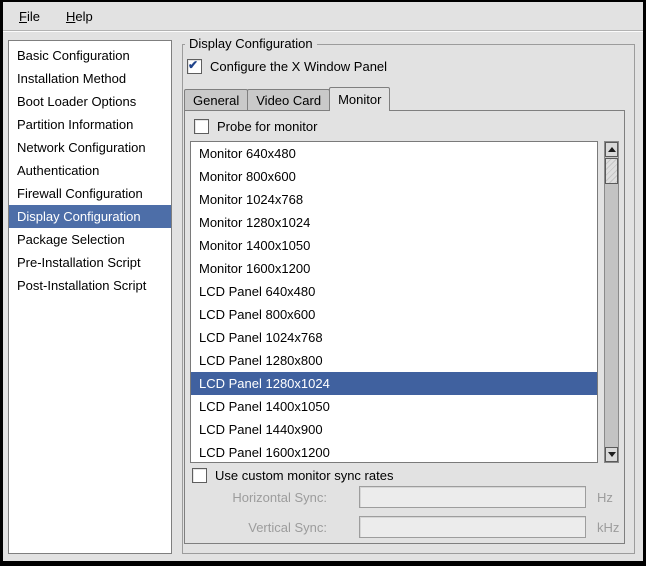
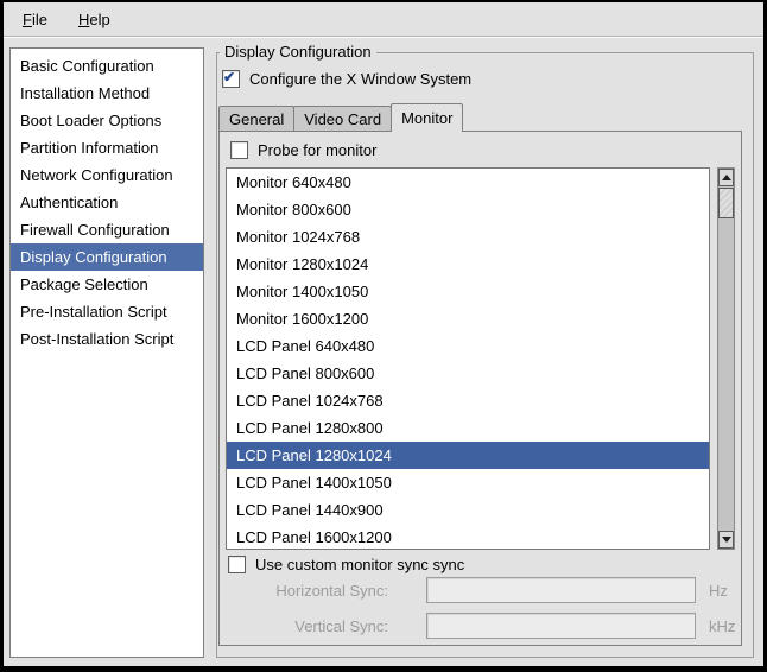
  File
  Help
  Basic Configuration
  Installation Method
  Boot Loader Options
  Partition Information
  Network Configuration
  Authentication
  Firewall Configuration
  Display Configuration
  Package Selection
  Pre-Installation Script
  Post-Installation Script
  Display Configuration
- Configure the X Window Panel
+ Configure the X Window System
  General
  Video Card
  Monitor
  Probe for monitor
  Monitor 640x480
  Monitor 800x600
  Monitor 1024x768
  Monitor 1280x1024
  Monitor 1400x1050
  Monitor 1600x1200
  LCD Panel 640x480
  LCD Panel 800x600
  LCD Panel 1024x768
  LCD Panel 1280x800
  LCD Panel 1280x1024
  LCD Panel 1400x1050
  LCD Panel 1440x900
  LCD Panel 1600x1200
- Use custom monitor sync rates
+ Use custom monitor sync sync
  Horizontal Sync:
  Hz
  Vertical Sync:
  kHz
